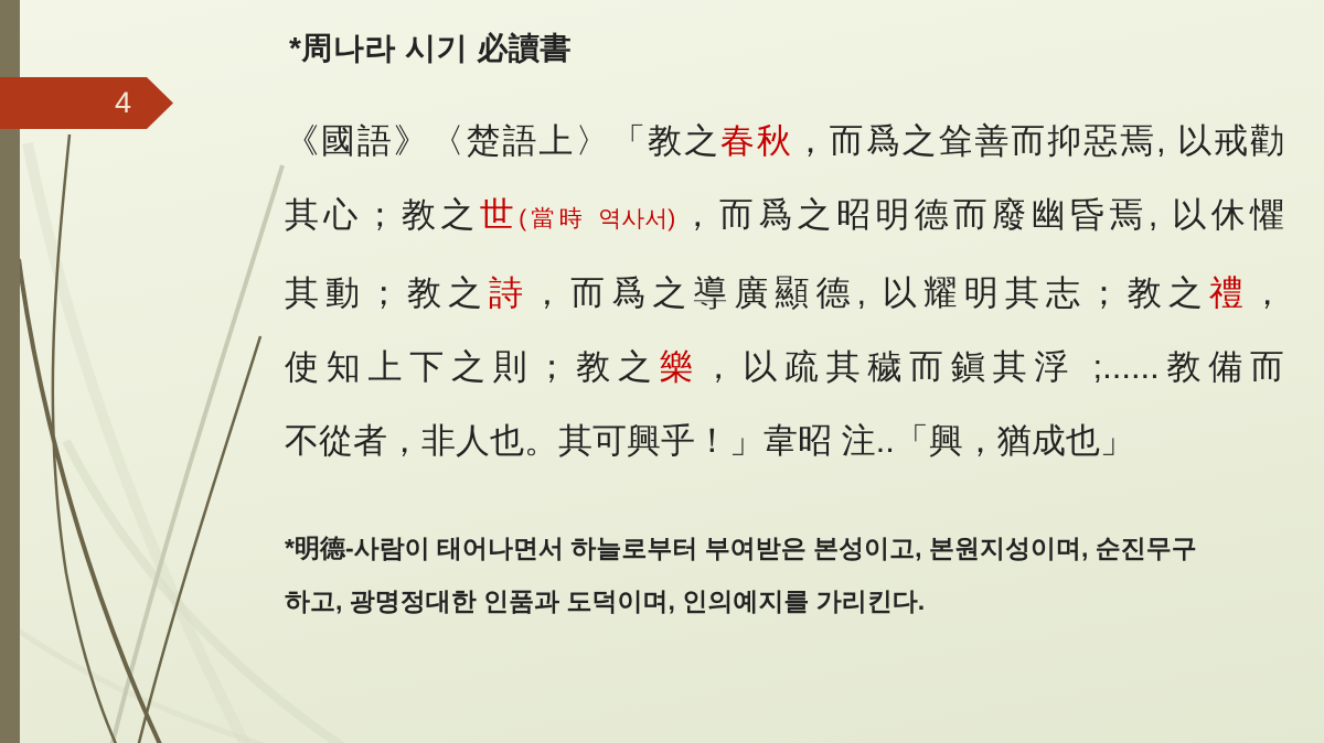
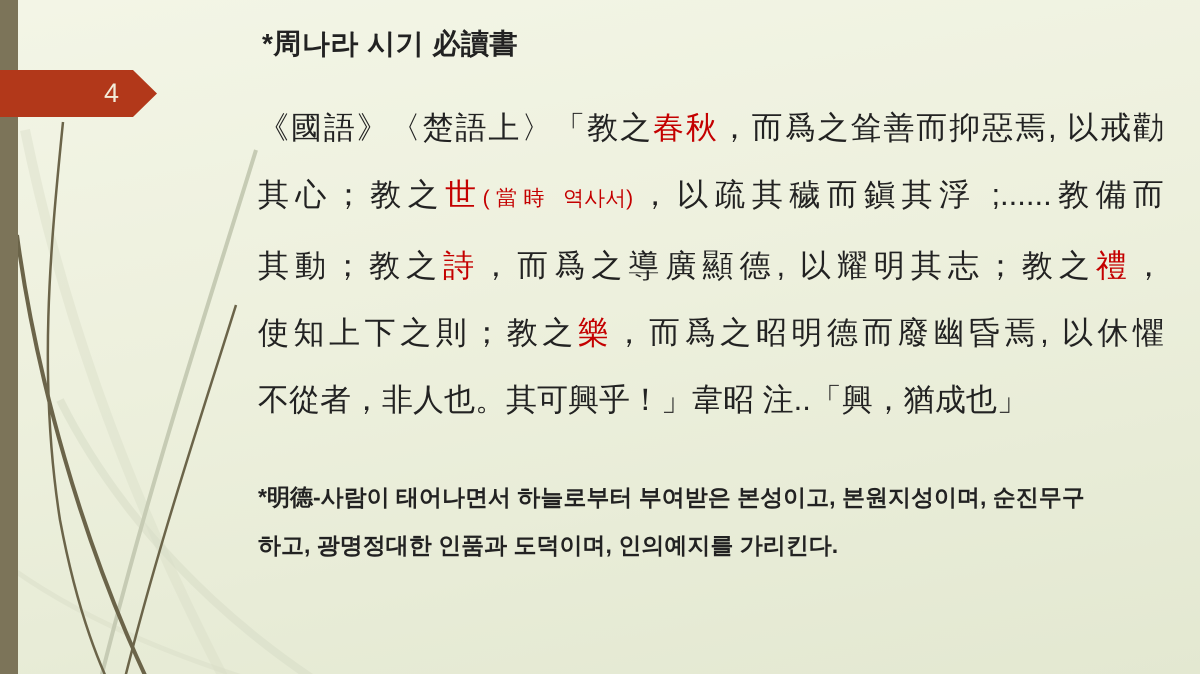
  4
  *周나라 시기 必讀書
  《國語》〈楚語上〉「教之春秋，而爲之耸善而抑惡焉, 以戒勸
- 其心；教之世(當時 역사서)，而爲之昭明德而廢幽昏焉, 以休懼
+ 其心；教之世(當時 역사서)，以疏其穢而鎭其浮 ;......教備而
  其動；教之詩，而爲之導廣顯德, 以耀明其志；教之禮，
- 使知上下之則；教之樂，以疏其穢而鎭其浮 ;......教備而
+ 使知上下之則；教之樂，而爲之昭明德而廢幽昏焉, 以休懼
  不從者，非人也。其可興乎！」韋昭 注..「興，猶成也」
  *明德-사람이 태어나면서 하늘로부터 부여받은 본성이고, 본원지성이며, 순진무구
  하고, 광명정대한 인품과 도덕이며, 인의예지를 가리킨다.
